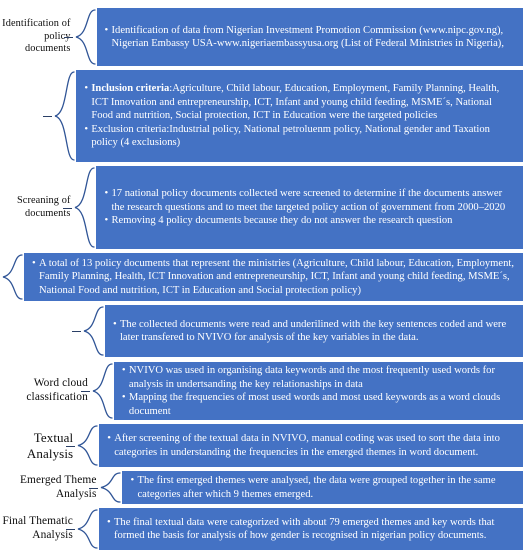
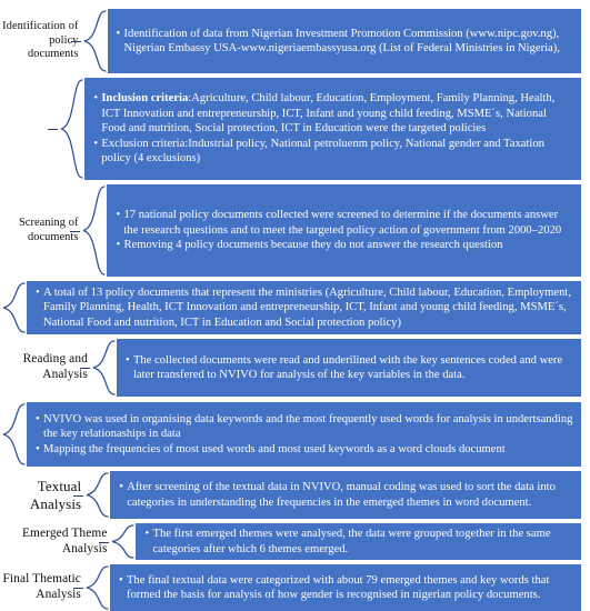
  Identification of poli documents
  •
  Identification of data from Nigerian Investment Promotion Commission (www.nipc.gov.ng), Nigerian Embassy USA-www.nigeriaembassyusa.org (List of Federal Ministries in Nigeria),
  •
  Inclusion criteria:Agriculture, Child labour, Education, Employment, Family Planning, Health, ICT Innovation and entrepreneurship, ICT, Infant and young child feeding, MSME´s, National Food and nutrition, Social protection, ICT in Education were the targeted policies
  •
  Exclusion criteria:Industrial policy, National petroluenm policy, National gender and Taxation policy (4 exclusions)
  Screaning of documents
  •
  17 national policy documents collected were screened to determine if the documents answer the research questions and to meet the targeted policy action of government from 2000–2020
  •
  Removing 4 policy documents because they do not answer the research question
  •
  A total of 13 policy documents that represent the ministries (Agriculture, Child labour, Education, Employment, Family Planning, Health, ICT Innovation and entrepreneurship, ICT, Infant and young child feeding, MSME´s, National Food and nutrition, ICT in Education and Social protection policy)
+ Reading and Analysis
  •
  The collected documents were read and underilined with the key sentences coded and were later transfered to NVIVO for analysis of the key variables in the data.
- Word cloud classification
  •
  NVIVO was used in organising data keywords and the most frequently used words for analysis in undertsanding the key relationaships in data
  •
  Mapping the frequencies of most used words and most used keywords as a word clouds document
  Textual Analysis
  •
  After screening of the textual data in NVIVO, manual coding was used to sort the data into categories in understanding the frequencies in the emerged themes in word document.
  Emerged Theme Analysis
  •
- The first emerged themes were analysed, the data were grouped together in the same categories after which 9 themes emerged.
+ The first emerged themes were analysed, the data were grouped together in the same categories after which 6 themes emerged.
  Final Thematic Analysis
  •
  The final textual data were categorized with about 79 emerged themes and key words that formed the basis for analysis of how gender is recognised in nigerian policy documents.
